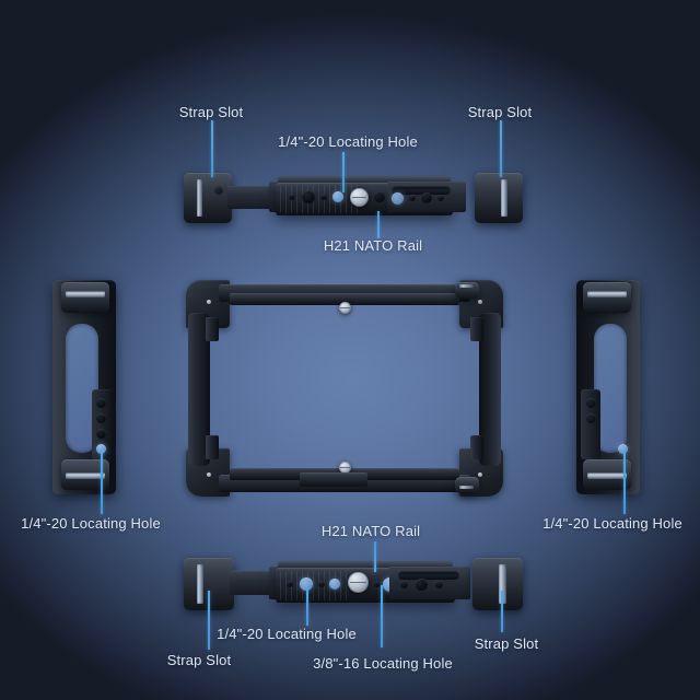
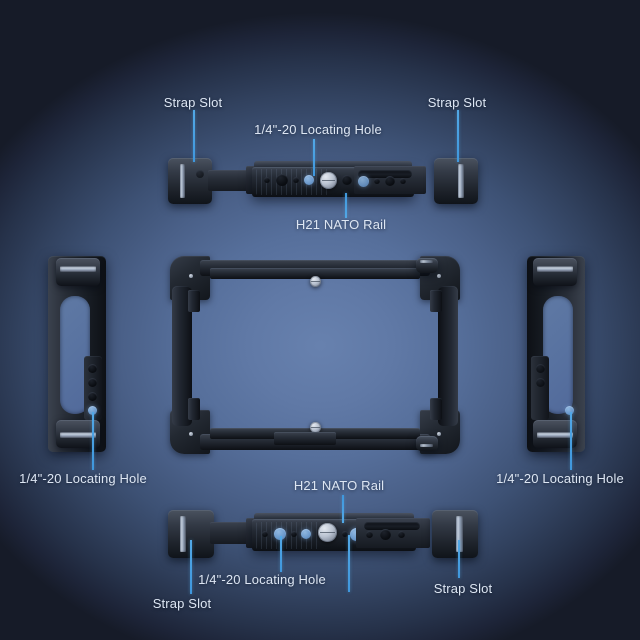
  Strap Slot
  1/4"-20 Locating Hole
  Strap Slot
  H21 NATO Rail
  1/4"-20 Locating Hole
  1/4"-20 Locating Hole
  H21 NATO Rail
  1/4"-20 Locating Hole
  Strap Slot
- 3/8"-16 Locating Hole
  Strap Slot
